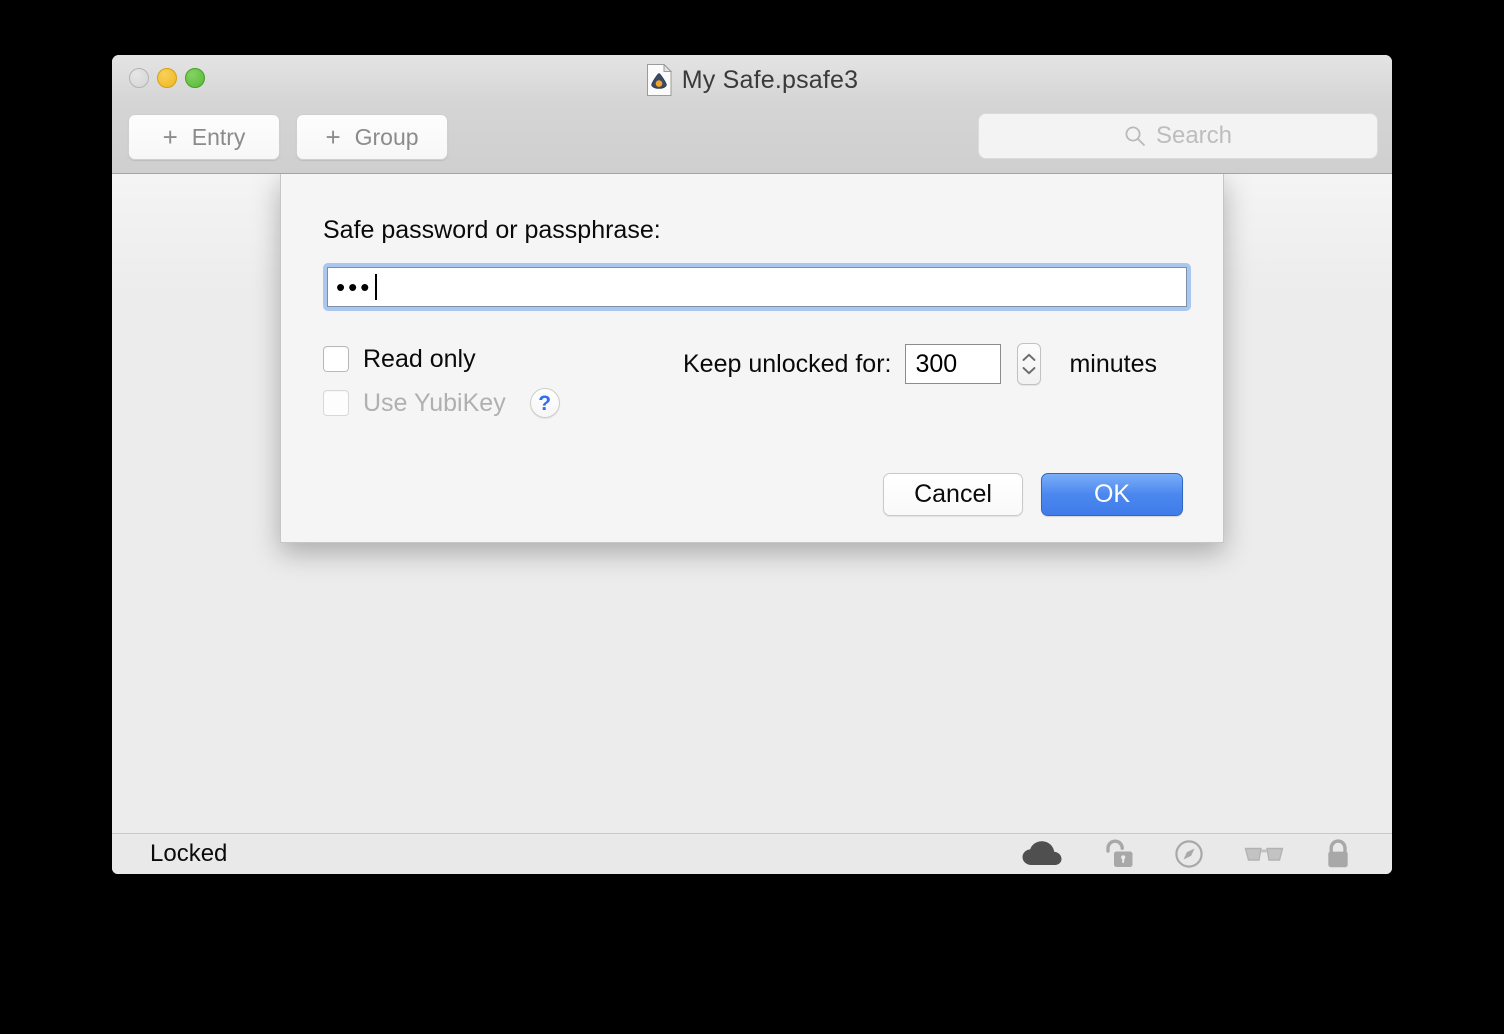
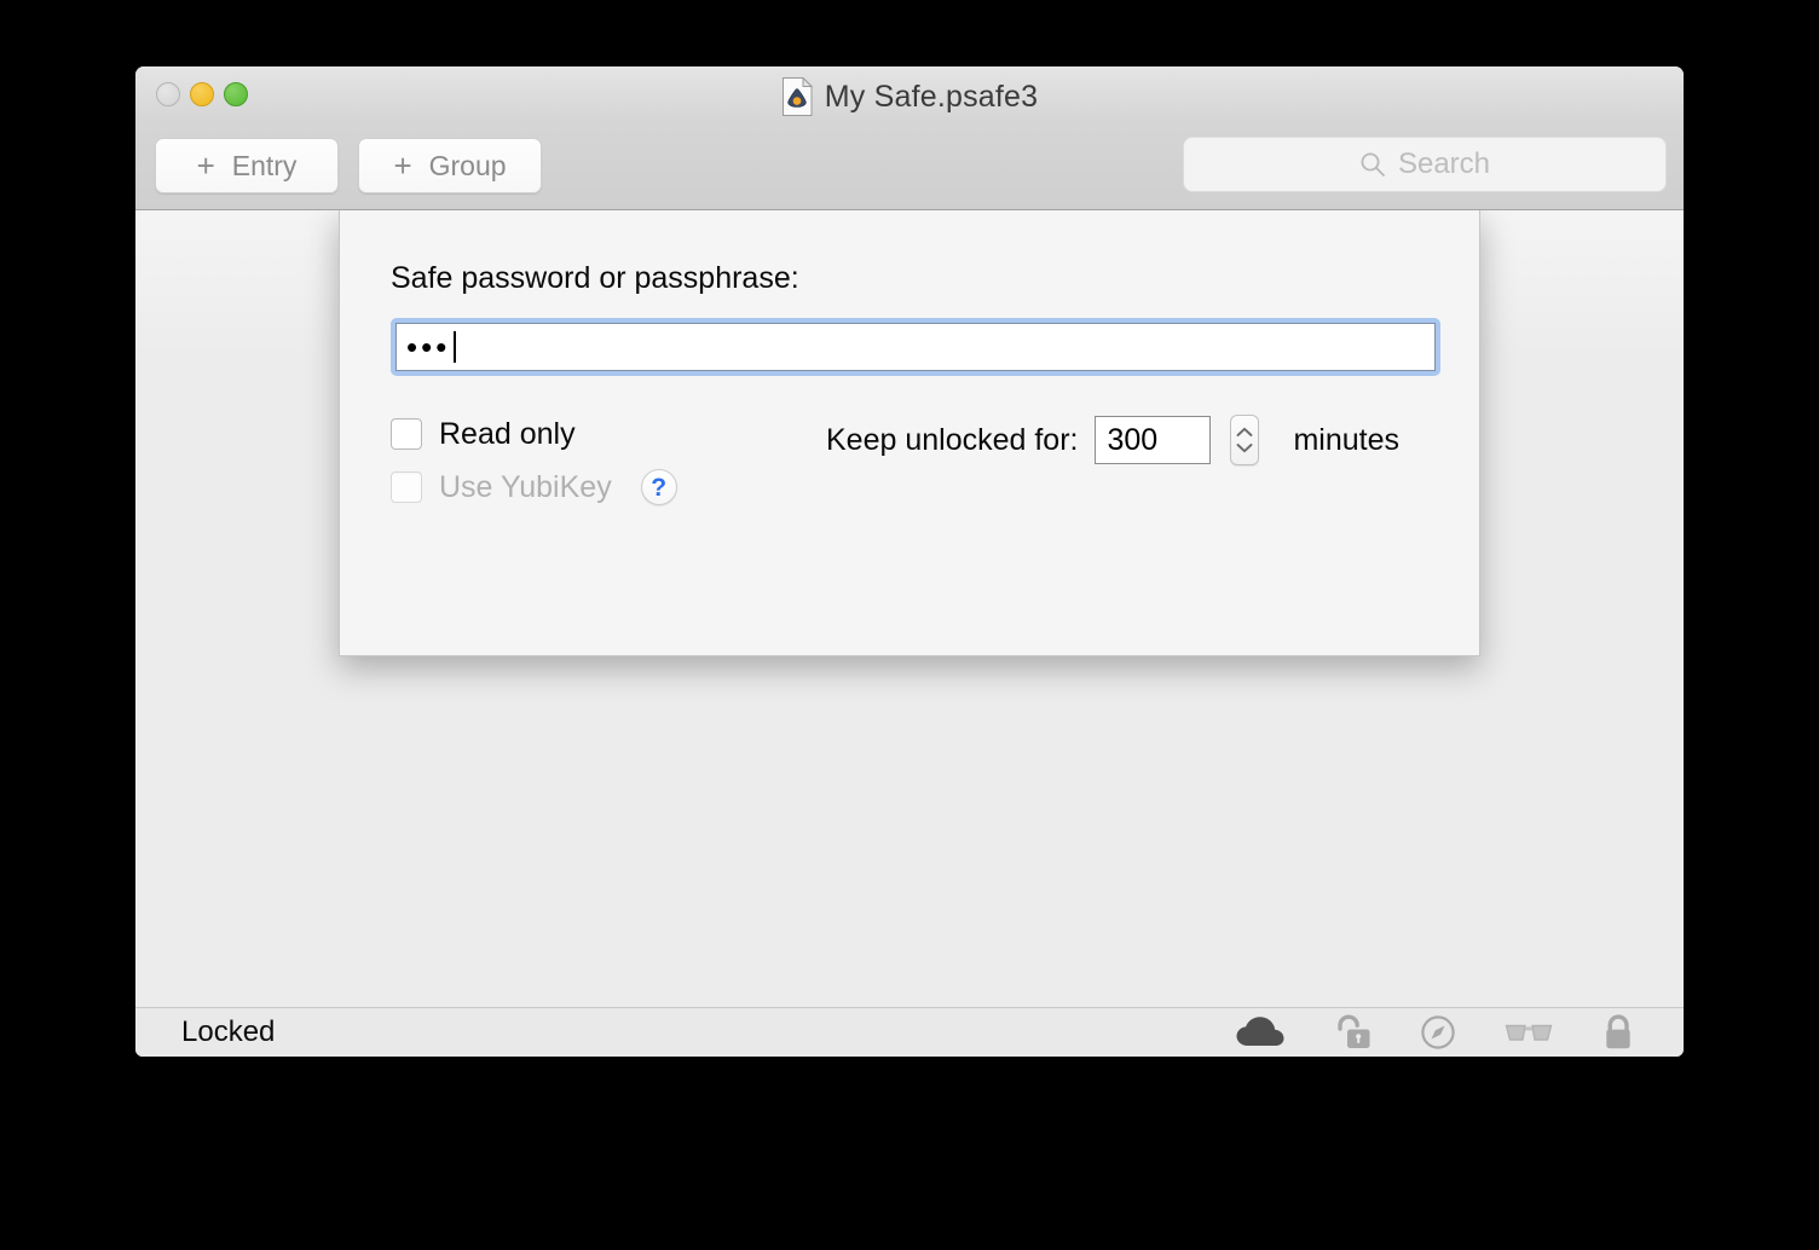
  My Safe.psafe3
  +
  Entry
  +
  Group
  Search
  Safe password or passphrase:
  •••
  Read only
  Use YubiKey
  ?
  Keep unlocked for:
  300
  minutes
- Cancel
- OK
  Locked
